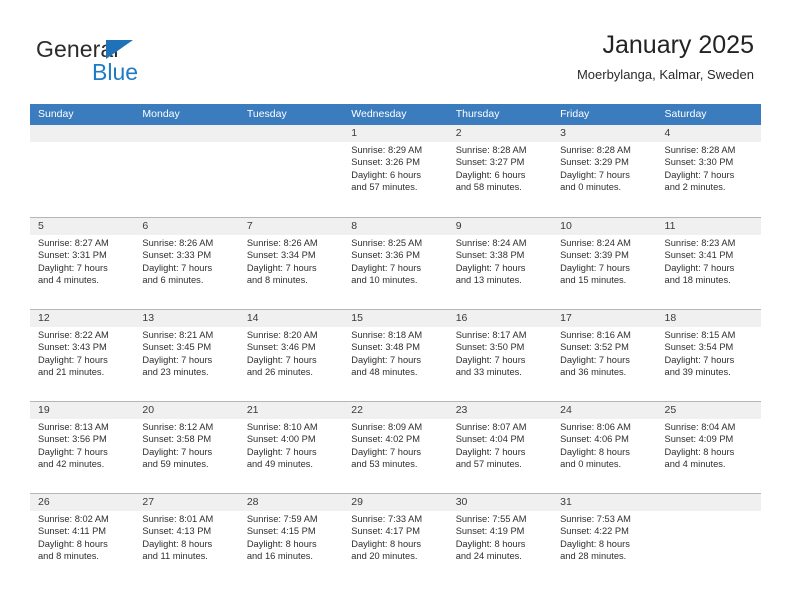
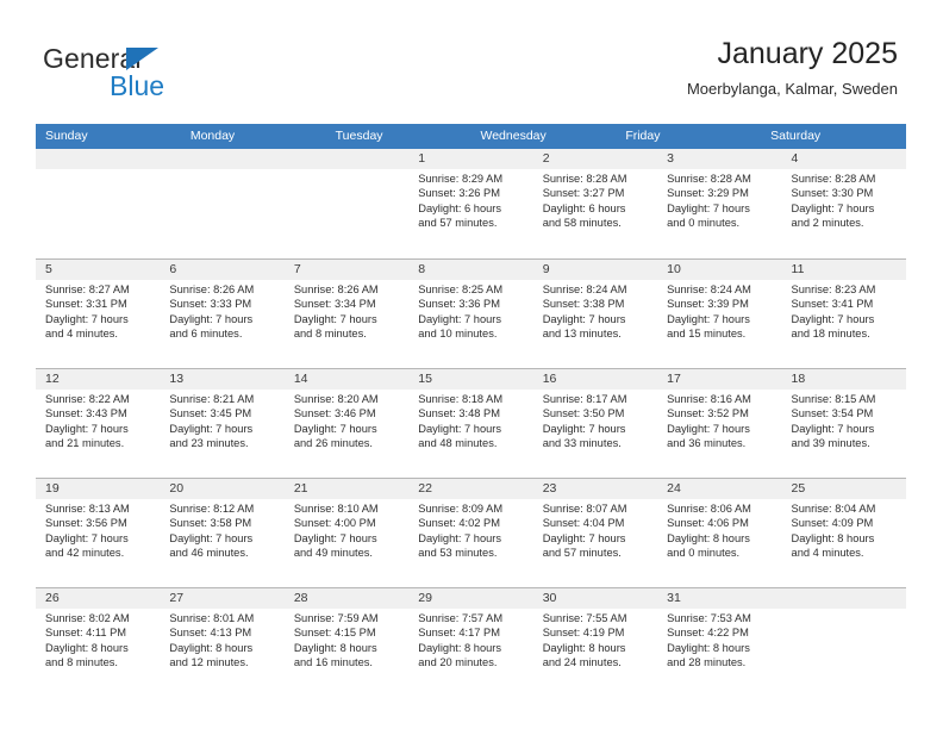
  General
  Blue
  January 2025
  Moerbylanga, Kalmar, Sweden
  Sunday
  Monday
  Tuesday
  Wednesday
- Thursday
  Friday
  Saturday
  1
  Sunrise: 8:29 AM
  Sunset: 3:26 PM
  Daylight: 6 hours
  and 57 minutes.
  2
  Sunrise: 8:28 AM
  Sunset: 3:27 PM
  Daylight: 6 hours
  and 58 minutes.
  3
  Sunrise: 8:28 AM
  Sunset: 3:29 PM
  Daylight: 7 hours
  and 0 minutes.
  4
  Sunrise: 8:28 AM
  Sunset: 3:30 PM
  Daylight: 7 hours
  and 2 minutes.
  5
  Sunrise: 8:27 AM
  Sunset: 3:31 PM
  Daylight: 7 hours
  and 4 minutes.
  6
  Sunrise: 8:26 AM
  Sunset: 3:33 PM
  Daylight: 7 hours
  and 6 minutes.
  7
  Sunrise: 8:26 AM
  Sunset: 3:34 PM
  Daylight: 7 hours
  and 8 minutes.
  8
  Sunrise: 8:25 AM
  Sunset: 3:36 PM
  Daylight: 7 hours
  and 10 minutes.
  9
  Sunrise: 8:24 AM
  Sunset: 3:38 PM
  Daylight: 7 hours
  and 13 minutes.
  10
  Sunrise: 8:24 AM
  Sunset: 3:39 PM
  Daylight: 7 hours
  and 15 minutes.
  11
  Sunrise: 8:23 AM
  Sunset: 3:41 PM
  Daylight: 7 hours
  and 18 minutes.
  12
  Sunrise: 8:22 AM
  Sunset: 3:43 PM
  Daylight: 7 hours
  and 21 minutes.
  13
  Sunrise: 8:21 AM
  Sunset: 3:45 PM
  Daylight: 7 hours
  and 23 minutes.
  14
  Sunrise: 8:20 AM
  Sunset: 3:46 PM
  Daylight: 7 hours
  and 26 minutes.
  15
  Sunrise: 8:18 AM
  Sunset: 3:48 PM
  Daylight: 7 hours
  and 48 minutes.
  16
  Sunrise: 8:17 AM
  Sunset: 3:50 PM
  Daylight: 7 hours
  and 33 minutes.
  17
  Sunrise: 8:16 AM
  Sunset: 3:52 PM
  Daylight: 7 hours
  and 36 minutes.
  18
  Sunrise: 8:15 AM
  Sunset: 3:54 PM
  Daylight: 7 hours
  and 39 minutes.
  19
  Sunrise: 8:13 AM
  Sunset: 3:56 PM
  Daylight: 7 hours
  and 42 minutes.
  20
  Sunrise: 8:12 AM
  Sunset: 3:58 PM
  Daylight: 7 hours
- and 59 minutes.
+ and 46 minutes.
  21
  Sunrise: 8:10 AM
  Sunset: 4:00 PM
  Daylight: 7 hours
  and 49 minutes.
  22
  Sunrise: 8:09 AM
  Sunset: 4:02 PM
  Daylight: 7 hours
  and 53 minutes.
  23
  Sunrise: 8:07 AM
  Sunset: 4:04 PM
  Daylight: 7 hours
  and 57 minutes.
  24
  Sunrise: 8:06 AM
  Sunset: 4:06 PM
  Daylight: 8 hours
  and 0 minutes.
  25
  Sunrise: 8:04 AM
  Sunset: 4:09 PM
  Daylight: 8 hours
  and 4 minutes.
  26
  Sunrise: 8:02 AM
  Sunset: 4:11 PM
  Daylight: 8 hours
  and 8 minutes.
  27
  Sunrise: 8:01 AM
  Sunset: 4:13 PM
  Daylight: 8 hours
- and 11 minutes.
+ and 12 minutes.
  28
  Sunrise: 7:59 AM
  Sunset: 4:15 PM
  Daylight: 8 hours
  and 16 minutes.
  29
- Sunrise: 7:33 AM
+ Sunrise: 7:57 AM
  Sunset: 4:17 PM
  Daylight: 8 hours
  and 20 minutes.
  30
  Sunrise: 7:55 AM
  Sunset: 4:19 PM
  Daylight: 8 hours
  and 24 minutes.
  31
  Sunrise: 7:53 AM
  Sunset: 4:22 PM
  Daylight: 8 hours
  and 28 minutes.
